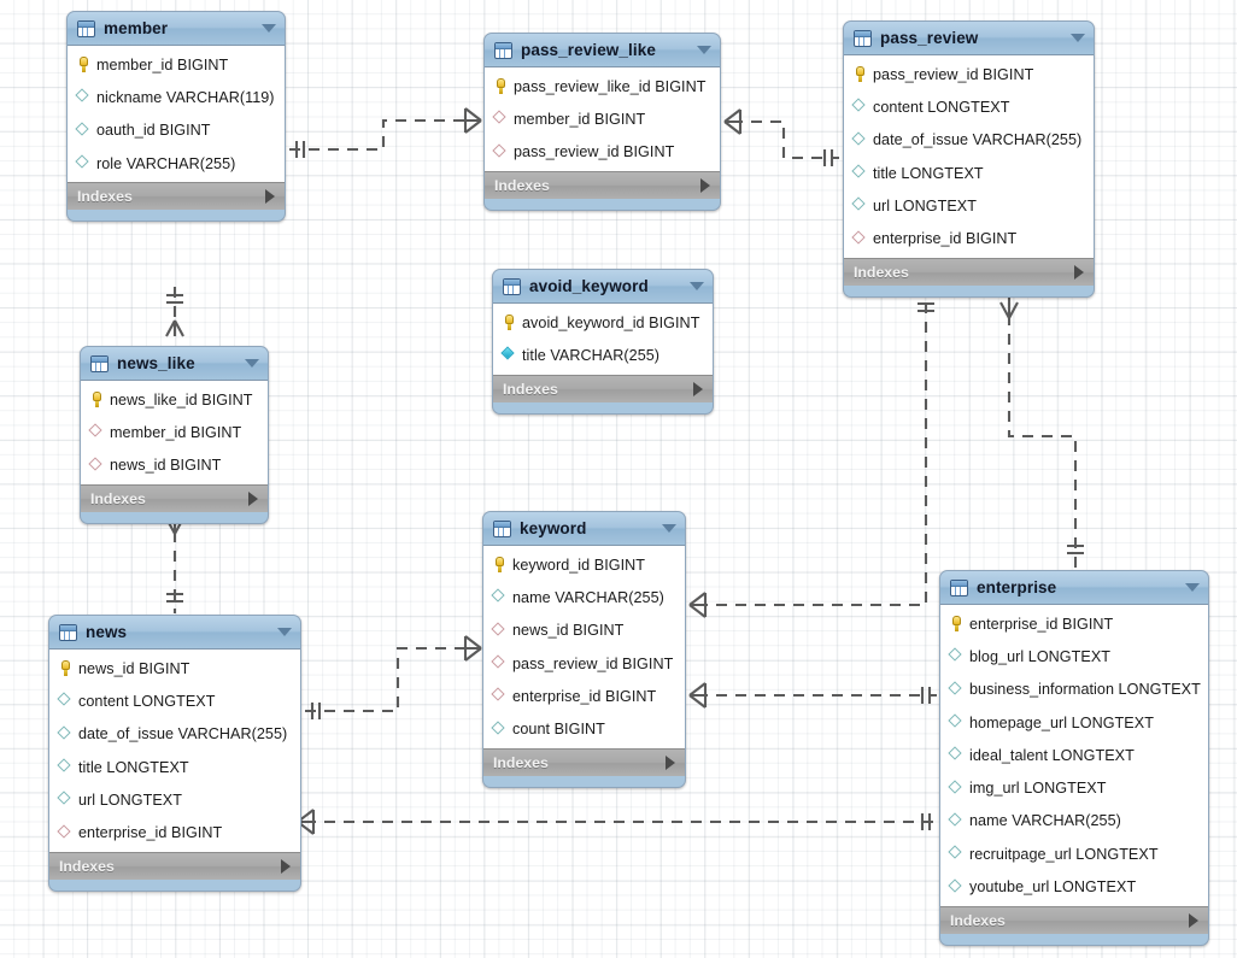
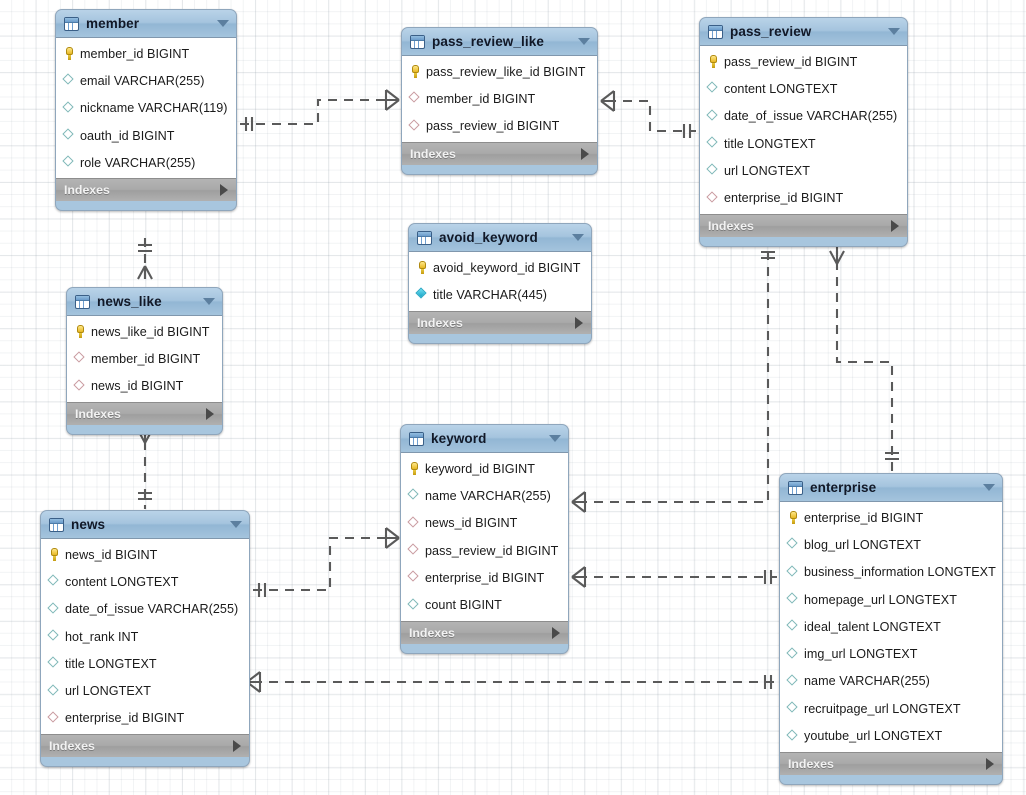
  member
  member_id BIGINT
+ email VARCHAR(255)
  nickname VARCHAR(119)
  oauth_id BIGINT
  role VARCHAR(255)
  Indexes
  pass_review_like
  pass_review_like_id BIGINT
  member_id BIGINT
  pass_review_id BIGINT
  Indexes
  pass_review
  pass_review_id BIGINT
  content LONGTEXT
  date_of_issue VARCHAR(255)
  title LONGTEXT
  url LONGTEXT
  enterprise_id BIGINT
  Indexes
  avoid_keyword
  avoid_keyword_id BIGINT
- title VARCHAR(255)
+ title VARCHAR(445)
  Indexes
  news_like
  news_like_id BIGINT
  member_id BIGINT
  news_id BIGINT
  Indexes
  keyword
  keyword_id BIGINT
  name VARCHAR(255)
  news_id BIGINT
  pass_review_id BIGINT
  enterprise_id BIGINT
  count BIGINT
  Indexes
  news
  news_id BIGINT
  content LONGTEXT
  date_of_issue VARCHAR(255)
+ hot_rank INT
  title LONGTEXT
  url LONGTEXT
  enterprise_id BIGINT
  Indexes
  enterprise
  enterprise_id BIGINT
  blog_url LONGTEXT
  business_information LONGTEXT
  homepage_url LONGTEXT
  ideal_talent LONGTEXT
  img_url LONGTEXT
  name VARCHAR(255)
  recruitpage_url LONGTEXT
  youtube_url LONGTEXT
  Indexes
